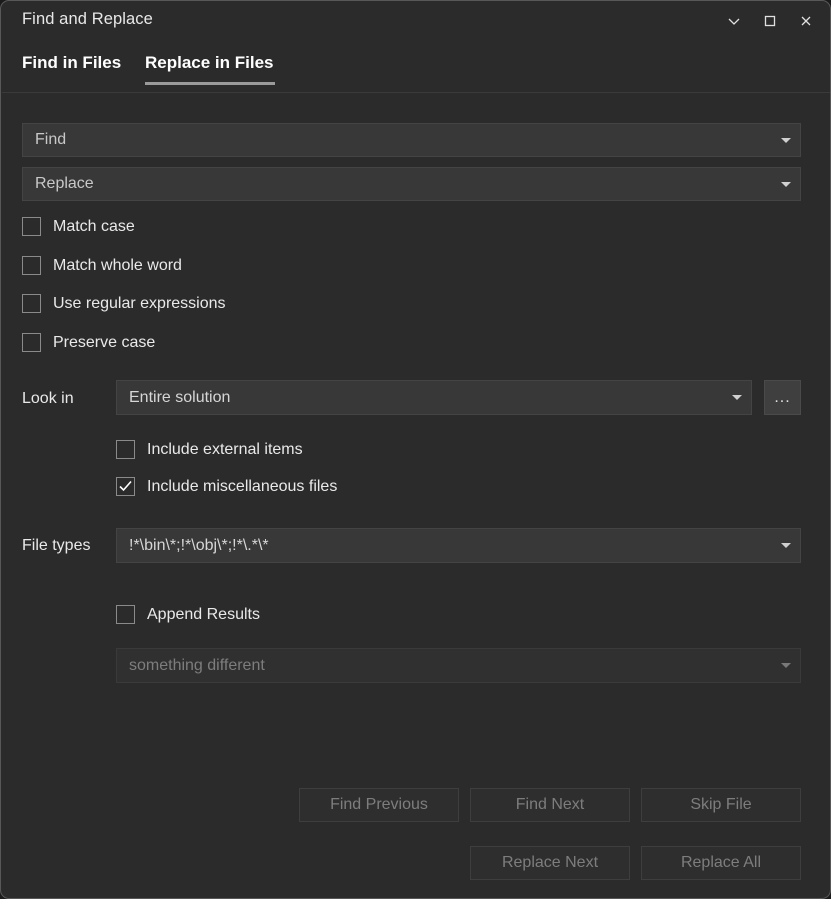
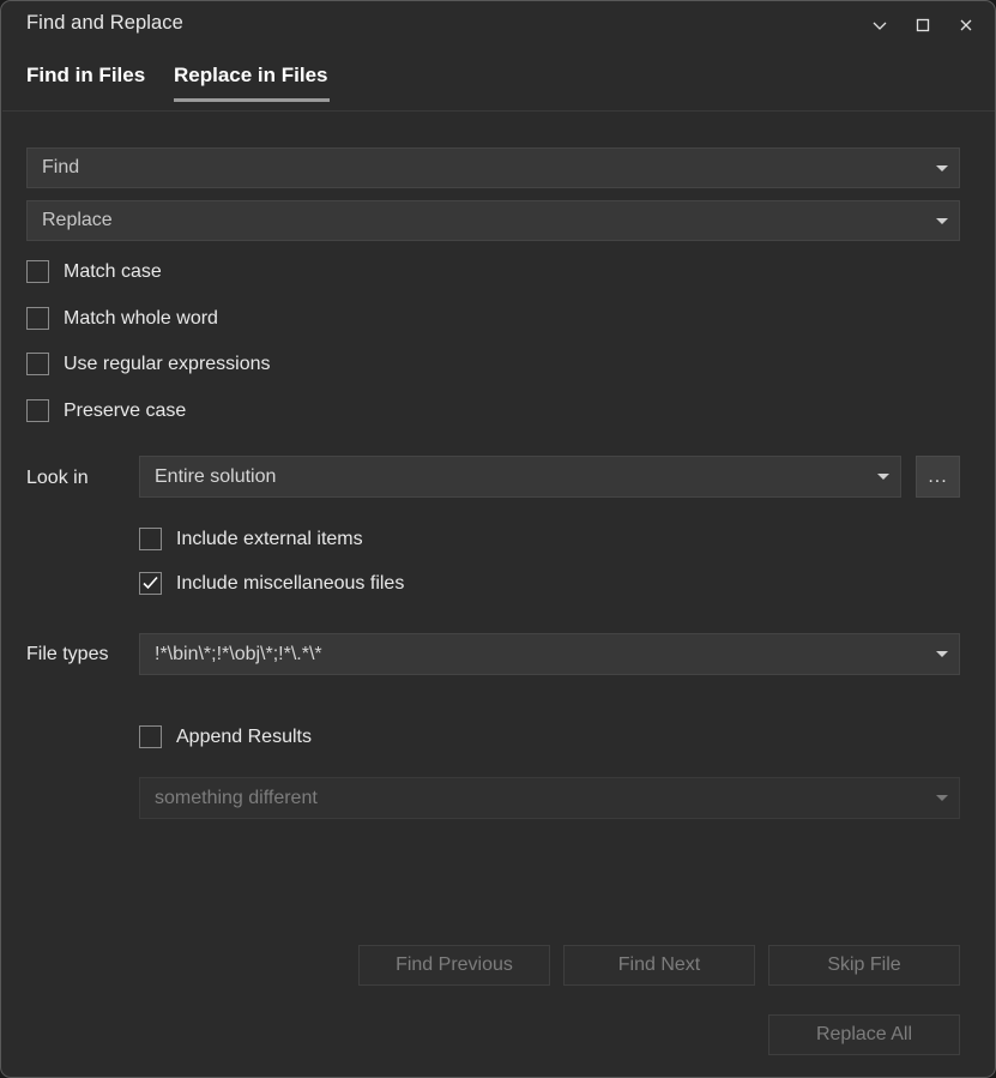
  Find and Replace
  Find in Files
  Replace in Files
  Find
  Replace
  Match case
  Match whole word
  Use regular expressions
  Preserve case
  Look in
  Entire solution
  ...
  Include external items
  Include miscellaneous files
  File types
  !*\bin\*;!*\obj\*;!*\.*\*
  Append Results
  something different
  Find Previous
  Find Next
  Skip File
- Replace Next
  Replace All
